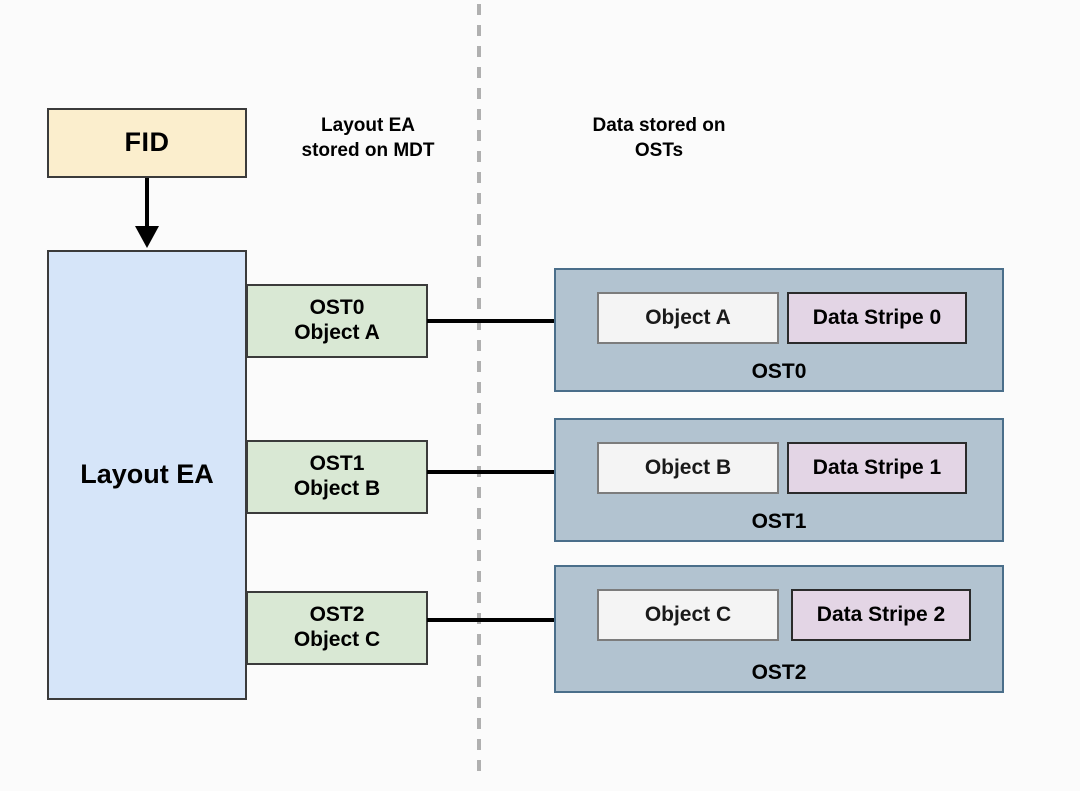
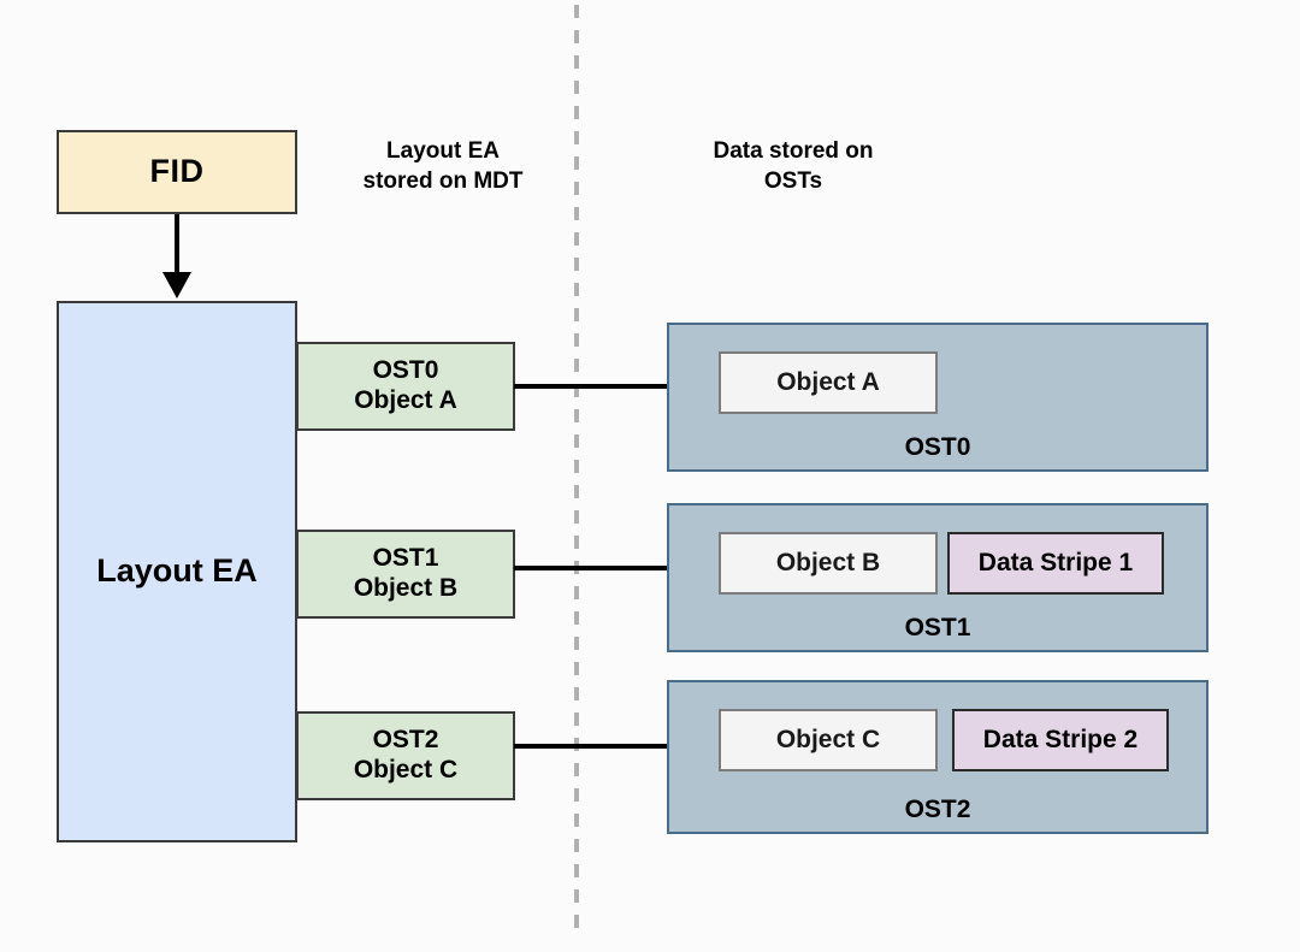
  Layout EA
  stored on MDT
  Data stored on
  OSTs
  FID
  Layout EA
  OST0
  Object A
  OST1
  Object B
  OST2
  Object C
  Object A
- Data Stripe 0
  OST0
  Object B
  Data Stripe 1
  OST1
  Object C
  Data Stripe 2
  OST2
